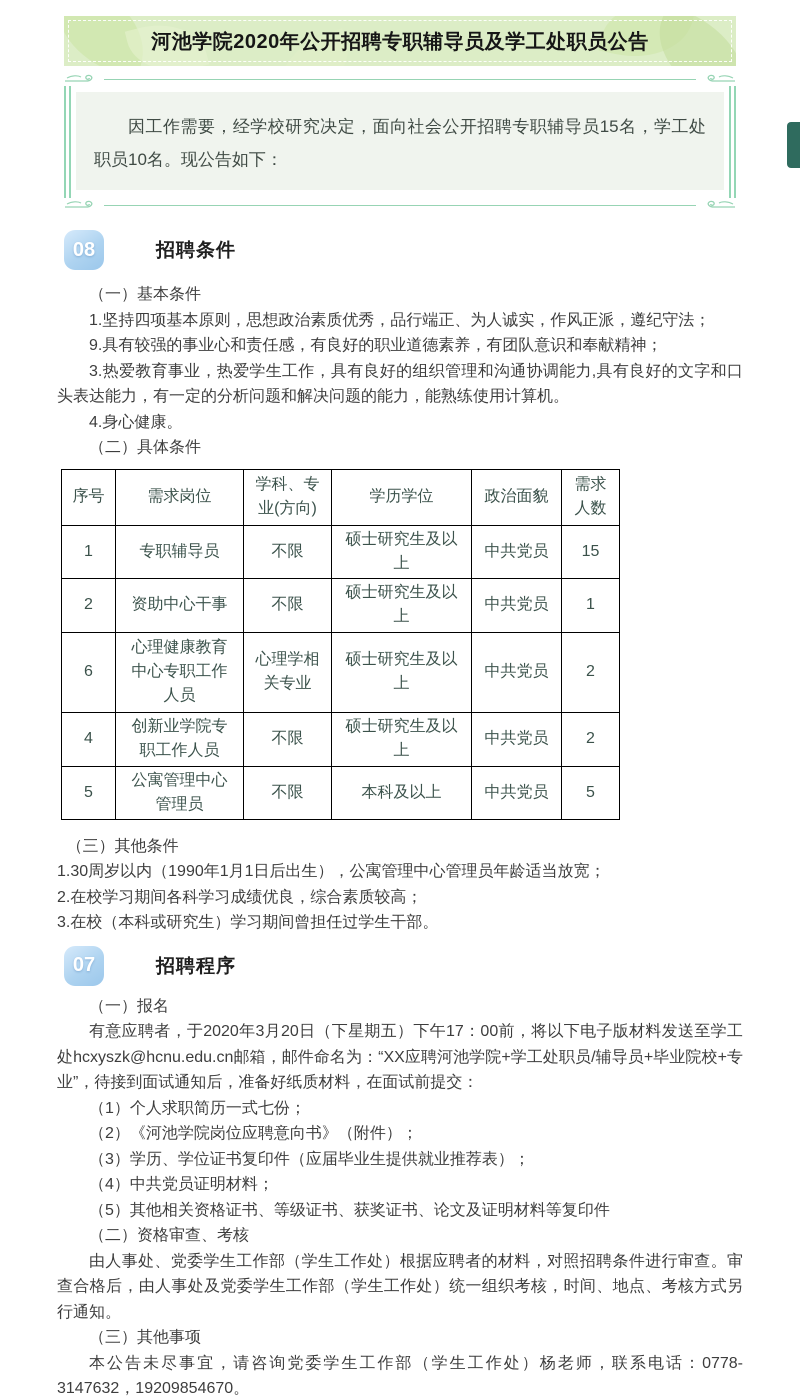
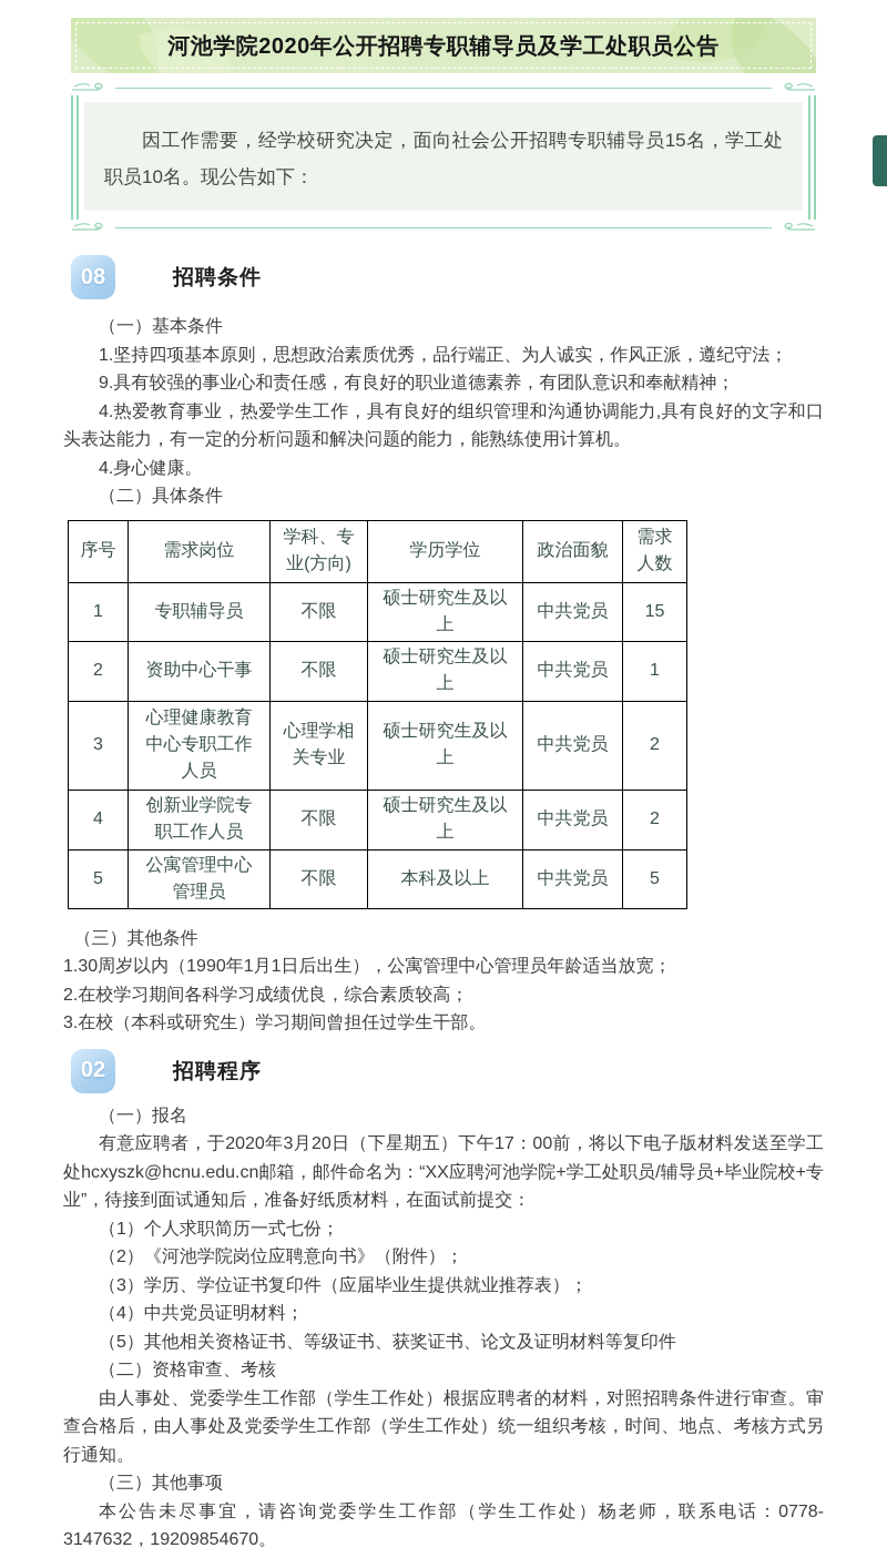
  河池学院2020年公开招聘专职辅导员及学工处职员公告
  因工作需要，经学校研究决定，面向社会公开招聘专职辅导员15名，学工处职员10名。现公告如下：
  08
  招聘条件
  （一）基本条件
  1.坚持四项基本原则，思想政治素质优秀，品行端正、为人诚实，作风正派，遵纪守法；
  9.具有较强的事业心和责任感，有良好的职业道德素养，有团队意识和奉献精神；
- 3.热爱教育事业，热爱学生工作，具有良好的组织管理和沟通协调能力,具有良好的文字和口头表达能力，有一定的分析问题和解决问题的能力，能熟练使用计算机。
+ 4.热爱教育事业，热爱学生工作，具有良好的组织管理和沟通协调能力,具有良好的文字和口头表达能力，有一定的分析问题和解决问题的能力，能熟练使用计算机。
  4.身心健康。
  （二）具体条件
  序号	需求岗位	学科、专业(方向)	学历学位	政治面貌	需求人数
  1	专职辅导员	不限	硕士研究生及以上	中共党员	15
  2	资助中心干事	不限	硕士研究生及以上	中共党员	1
- 6	心理健康教育中心专职工作人员	心理学相关专业	硕士研究生及以上	中共党员	2
+ 3	心理健康教育中心专职工作人员	心理学相关专业	硕士研究生及以上	中共党员	2
  4	创新业学院专职工作人员	不限	硕士研究生及以上	中共党员	2
  5	公寓管理中心管理员	不限	本科及以上	中共党员	5
  （三）其他条件
  1.30周岁以内（1990年1月1日后出生），公寓管理中心管理员年龄适当放宽；
  2.在校学习期间各科学习成绩优良，综合素质较高；
  3.在校（本科或研究生）学习期间曾担任过学生干部。
- 07
+ 02
  招聘程序
  （一）报名
  有意应聘者，于2020年3月20日（下星期五）下午17：00前，将以下电子版材料发送至学工处hcxyszk@hcnu.edu.cn邮箱，邮件命名为：“XX应聘河池学院+学工处职员/辅导员+毕业院校+专业”，待接到面试通知后，准备好纸质材料，在面试前提交：
  （1）个人求职简历一式七份；
  （2）《河池学院岗位应聘意向书》（附件）；
  （3）学历、学位证书复印件（应届毕业生提供就业推荐表）；
  （4）中共党员证明材料；
  （5）其他相关资格证书、等级证书、获奖证书、论文及证明材料等复印件
  （二）资格审查、考核
  由人事处、党委学生工作部（学生工作处）根据应聘者的材料，对照招聘条件进行审查。审查合格后，由人事处及党委学生工作部（学生工作处）统一组织考核，时间、地点、考核方式另行通知。
  （三）其他事项
  本公告未尽事宜，请咨询党委学生工作部（学生工作处）杨老师，联系电话：0778-3147632，19209854670。
